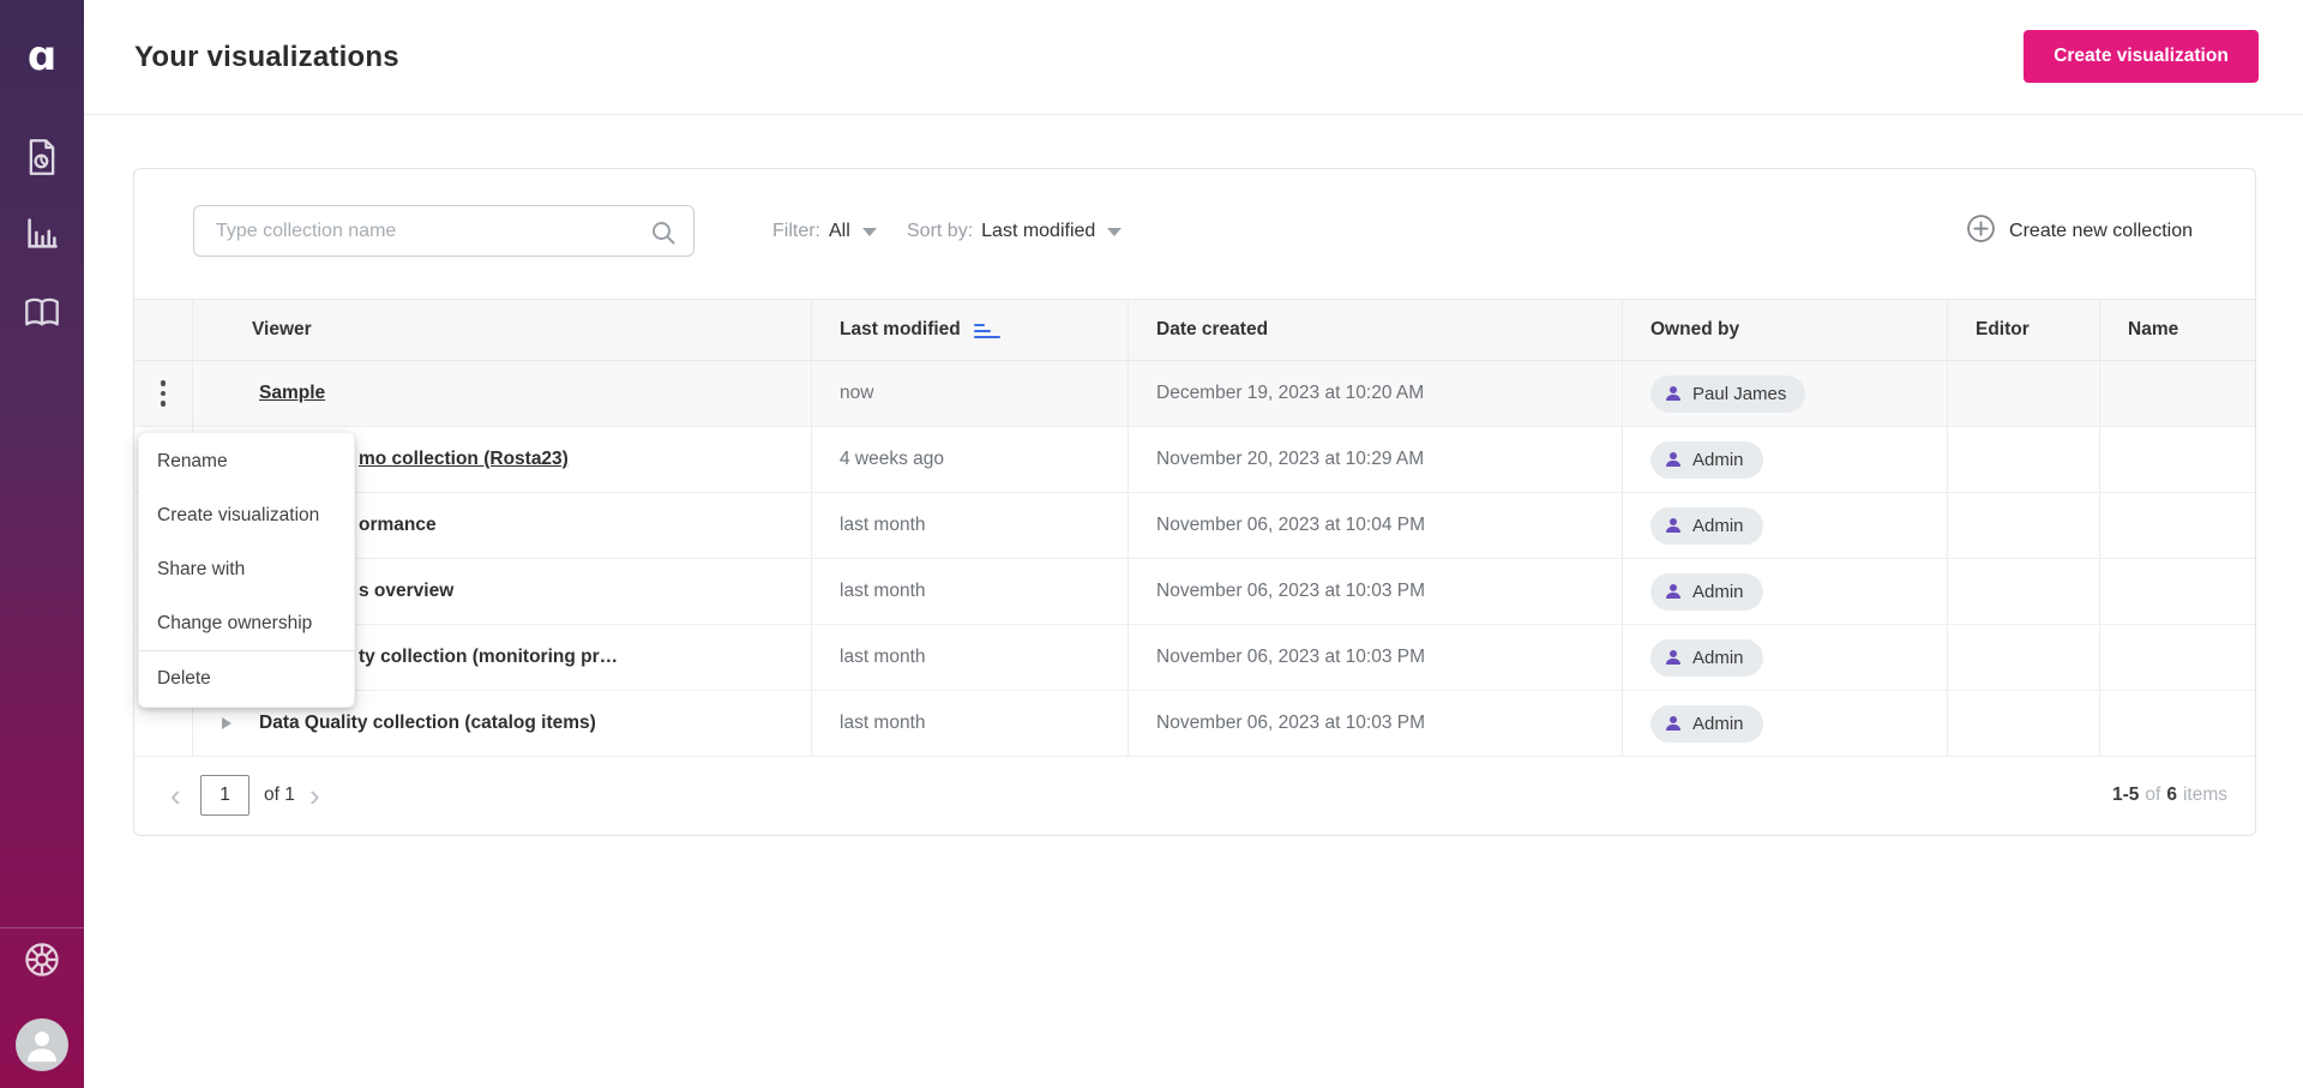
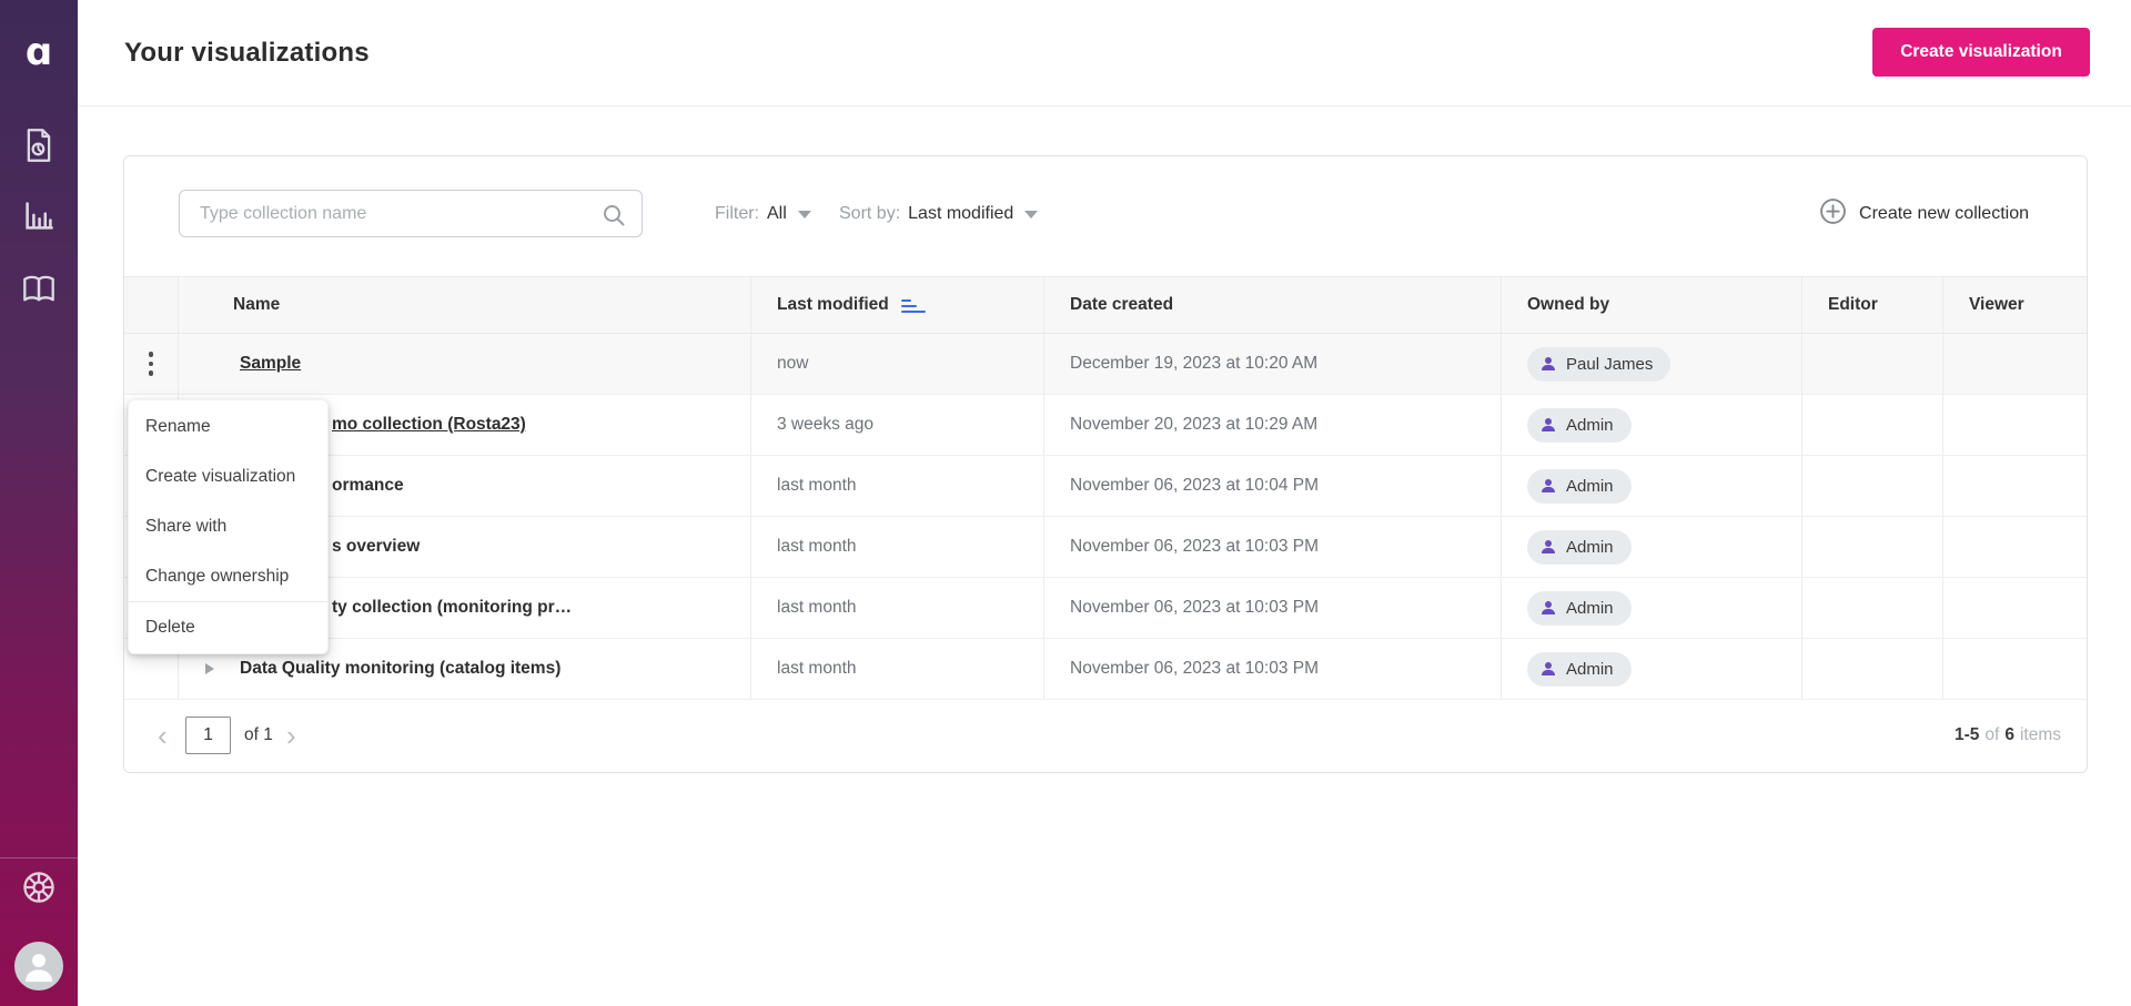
  ɑ
  Your visualizations
  Create visualization
  Type collection name
  Filter:
  All
  Sort by:
  Last modified
  Create new collection
- Viewer
+ Name
  Last modified
  Date created
  Owned by
  Editor
- Name
+ Viewer
  Sample
  now
  December 19, 2023 at 10:20 AM
  Paul James
  mo collection (Rosta23)
- 4 weeks ago
+ 3 weeks ago
  November 20, 2023 at 10:29 AM
  Admin
  ormance
  last month
  November 06, 2023 at 10:04 PM
  Admin
  s overview
  last month
  November 06, 2023 at 10:03 PM
  Admin
  ty collection (monitoring pr…
  last month
  November 06, 2023 at 10:03 PM
  Admin
- Data Quality collection (catalog items)
+ Data Quality monitoring (catalog items)
  last month
  November 06, 2023 at 10:03 PM
  Admin
  ‹
  1
  of 1
  ›
  1-5
  of
  6
  items
  Rename
  Create visualization
  Share with
  Change ownership
  Delete
